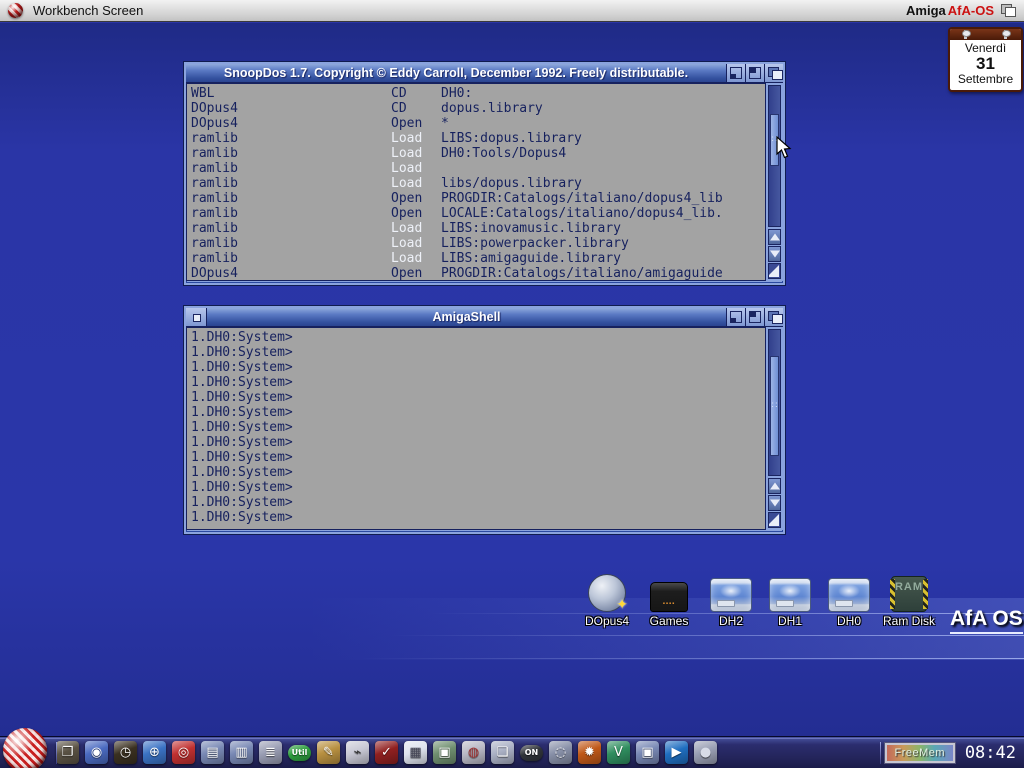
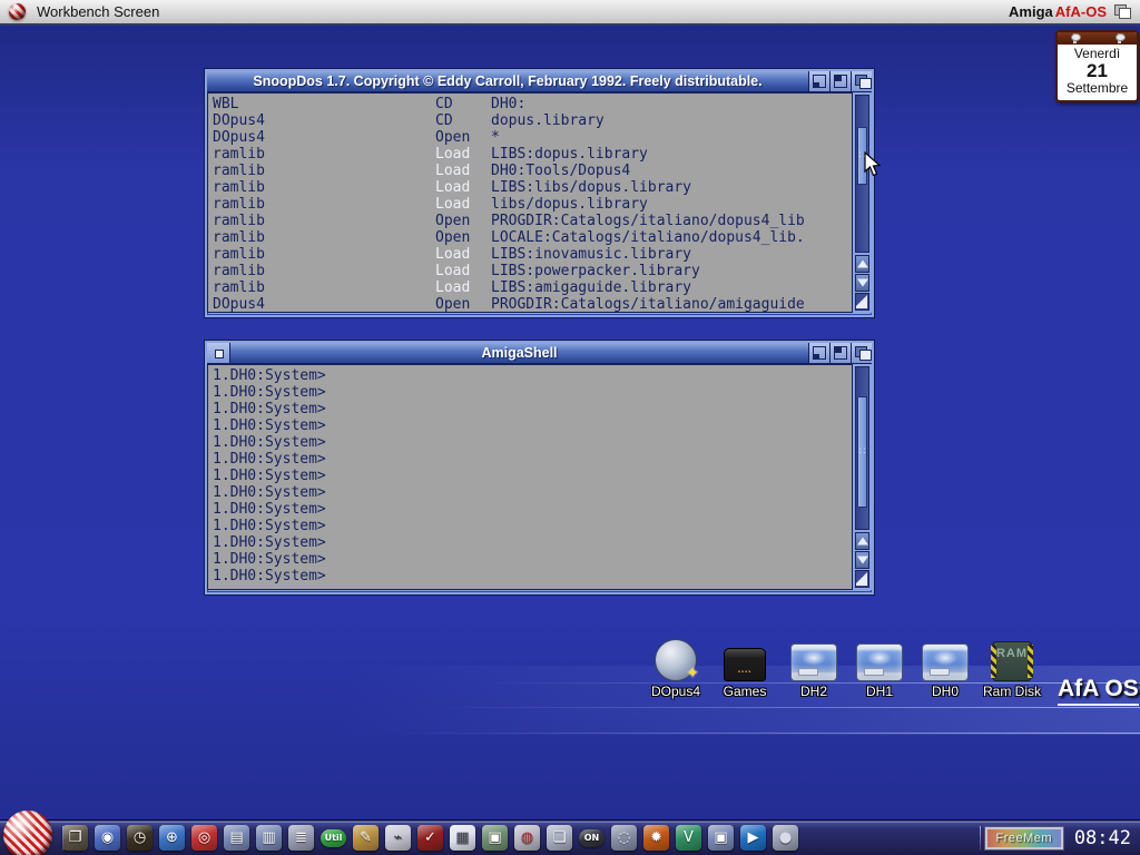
  Workbench Screen
  Amiga AfA-OS
  Venerdì
- 31
+ 21
  Settembre
- SnoopDos 1.7. Copyright © Eddy Carroll, December 1992. Freely distributable.
+ SnoopDos 1.7. Copyright © Eddy Carroll, February 1992. Freely distributable.
  WBL
  CD
  DH0:
  DOpus4
  CD
  dopus.library
  DOpus4
  Open
  *
  ramlib
  Load
  LIBS:dopus.library
  ramlib
  Load
  DH0:Tools/Dopus4
  ramlib
  Load
+ LIBS:libs/dopus.library
  ramlib
  Load
  libs/dopus.library
  ramlib
  Open
  PROGDIR:Catalogs/italiano/dopus4_lib
  ramlib
  Open
  LOCALE:Catalogs/italiano/dopus4_lib.
  ramlib
  Load
  LIBS:inovamusic.library
  ramlib
  Load
  LIBS:powerpacker.library
  ramlib
  Load
  LIBS:amigaguide.library
  DOpus4
  Open
  PROGDIR:Catalogs/italiano/amigaguide
  AmigaShell
  1.DH0:System>
  1.DH0:System>
  1.DH0:System>
  1.DH0:System>
  1.DH0:System>
  1.DH0:System>
  1.DH0:System>
  1.DH0:System>
  1.DH0:System>
  1.DH0:System>
  1.DH0:System>
  1.DH0:System>
  1.DH0:System>
  DOpus4
  Games
  DH2
  DH1
  DH0
  RAM
  Ram Disk
  AfA OS
  ❐
  ◉
  ◷
  ⊕
  ◎
  ▤
  ▥
  ≣
  Util
  ✎
  ⌁
  ✓
  ▦
  ▣
  ◍
  ❏
  ON
  ◌
  ✹
  V
  ▣
  ▶
  ●
  FreeMem
  08:42
